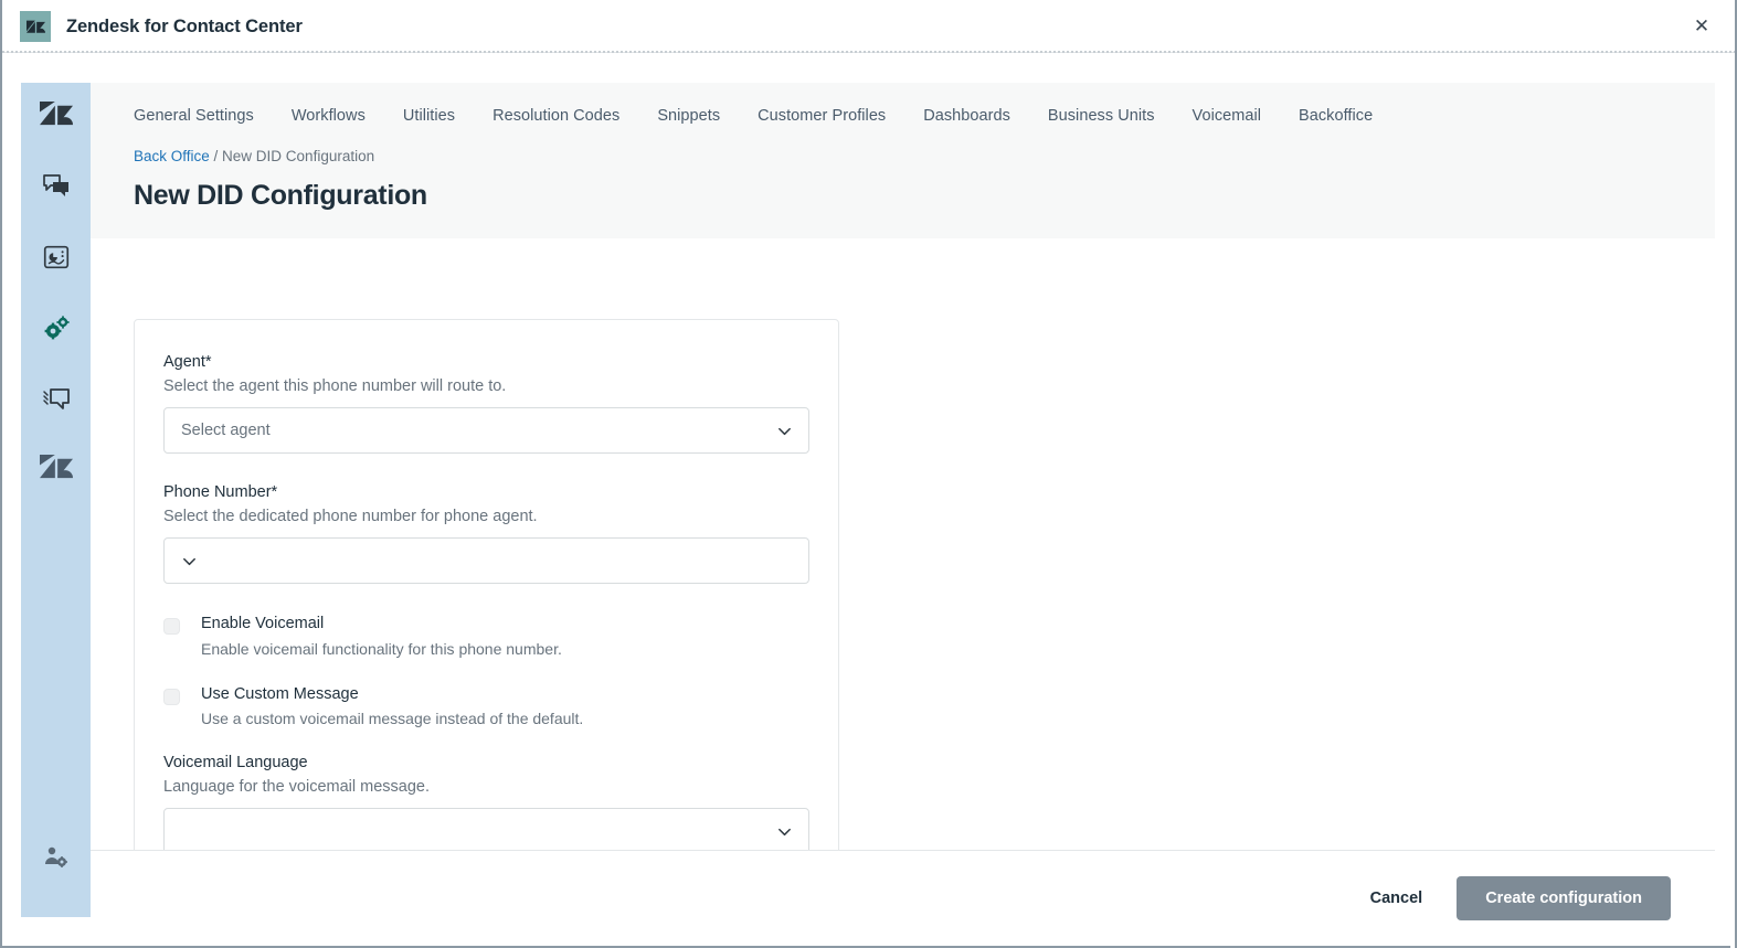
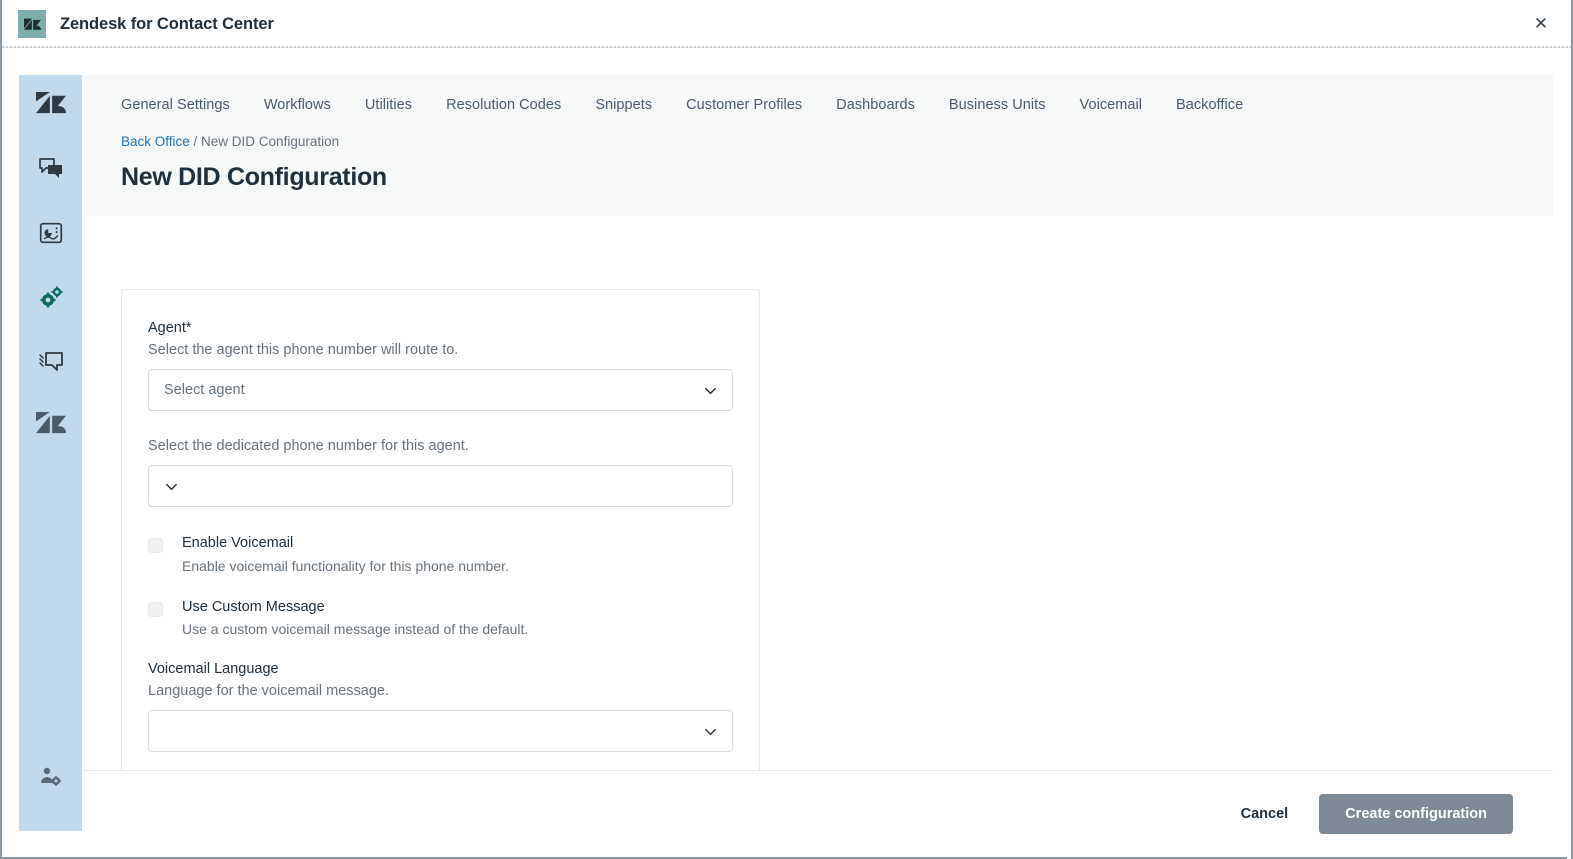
  Zendesk for Contact Center
  ✕
  General Settings
  Workflows
  Utilities
  Resolution Codes
  Snippets
  Customer Profiles
  Dashboards
  Business Units
  Voicemail
  Backoffice
  Back Office
  /
  New DID Configuration
  New DID Configuration
  Agent*
  Select the agent this phone number will route to.
  Select agent
- Phone Number*
- Select the dedicated phone number for phone agent.
+ Select the dedicated phone number for this agent.
  Enable Voicemail
  Enable voicemail functionality for this phone number.
  Use Custom Message
  Use a custom voicemail message instead of the default.
  Voicemail Language
  Language for the voicemail message.
  Cancel
  Create configuration
